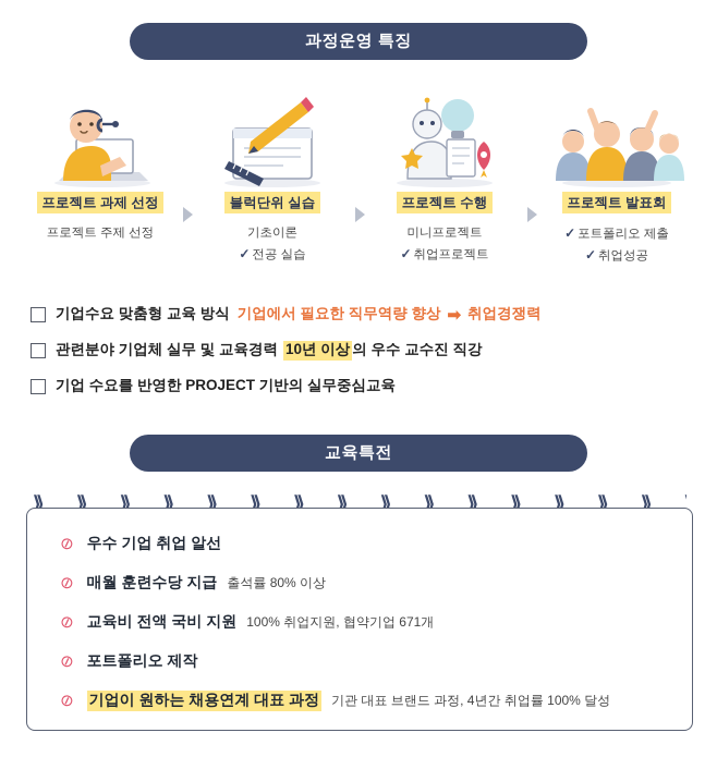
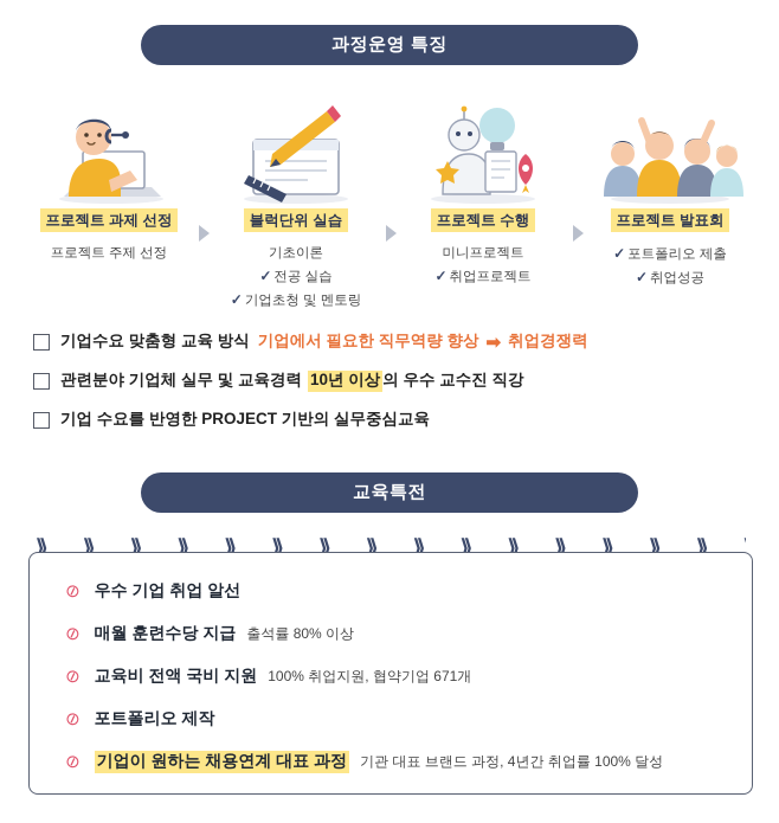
  과정운영 특징
  프로젝트 과제 선정
  프로젝트 주제 선정
  블럭단위 실습
  기초이론
  ✓ 전공 실습
+ ✓ 기업초청 및 멘토링
  프로젝트 수행
  미니프로젝트
  ✓ 취업프로젝트
  프로젝트 발표회
  ✓ 포트폴리오 제출
  ✓ 취업성공
  기업수요 맞춤형 교육 방식
  기업에서 필요한 직무역량 향상
  ➡
  취업경쟁력
  관련분야 기업체 실무 및 교육경력
  10년 이상
  의 우수 교수진 직강
  기업 수요를 반영한 PROJECT 기반의 실무중심교육
  교육특전
  우수 기업 취업 알선
  매월 훈련수당 지급
  출석률 80% 이상
  교육비 전액 국비 지원
  100% 취업지원, 협약기업 671개
  포트폴리오 제작
  기업이 원하는 채용연계 대표 과정
  기관 대표 브랜드 과정, 4년간 취업률 100% 달성
